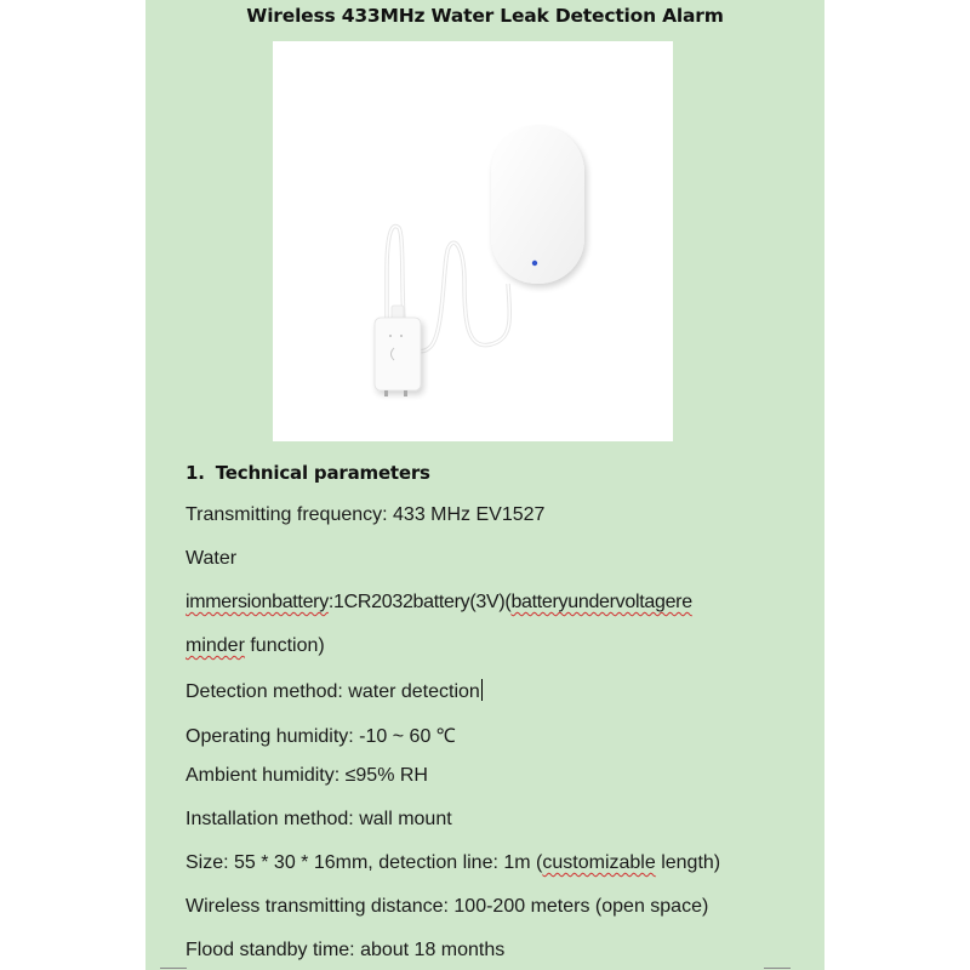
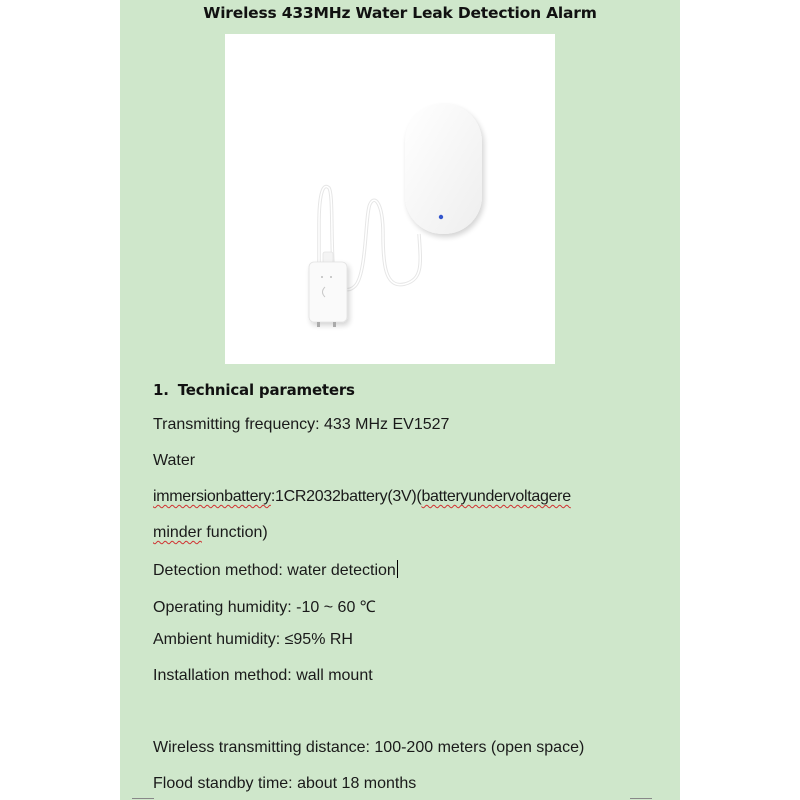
  Wireless 433MHz Water Leak Detection Alarm
  1. Technical parameters
  Transmitting frequency: 433 MHz EV1527
  Water
  immersionbattery:1CR2032battery(3V)(batteryundervoltagere
  minder function)
  Detection method: water detection
  Operating humidity: -10 ~ 60 ℃
  Ambient humidity: ≤95% RH
  Installation method: wall mount
- Size: 55 * 30 * 16mm, detection line: 1m (customizable length)
  Wireless transmitting distance: 100-200 meters (open space)
  Flood standby time: about 18 months
